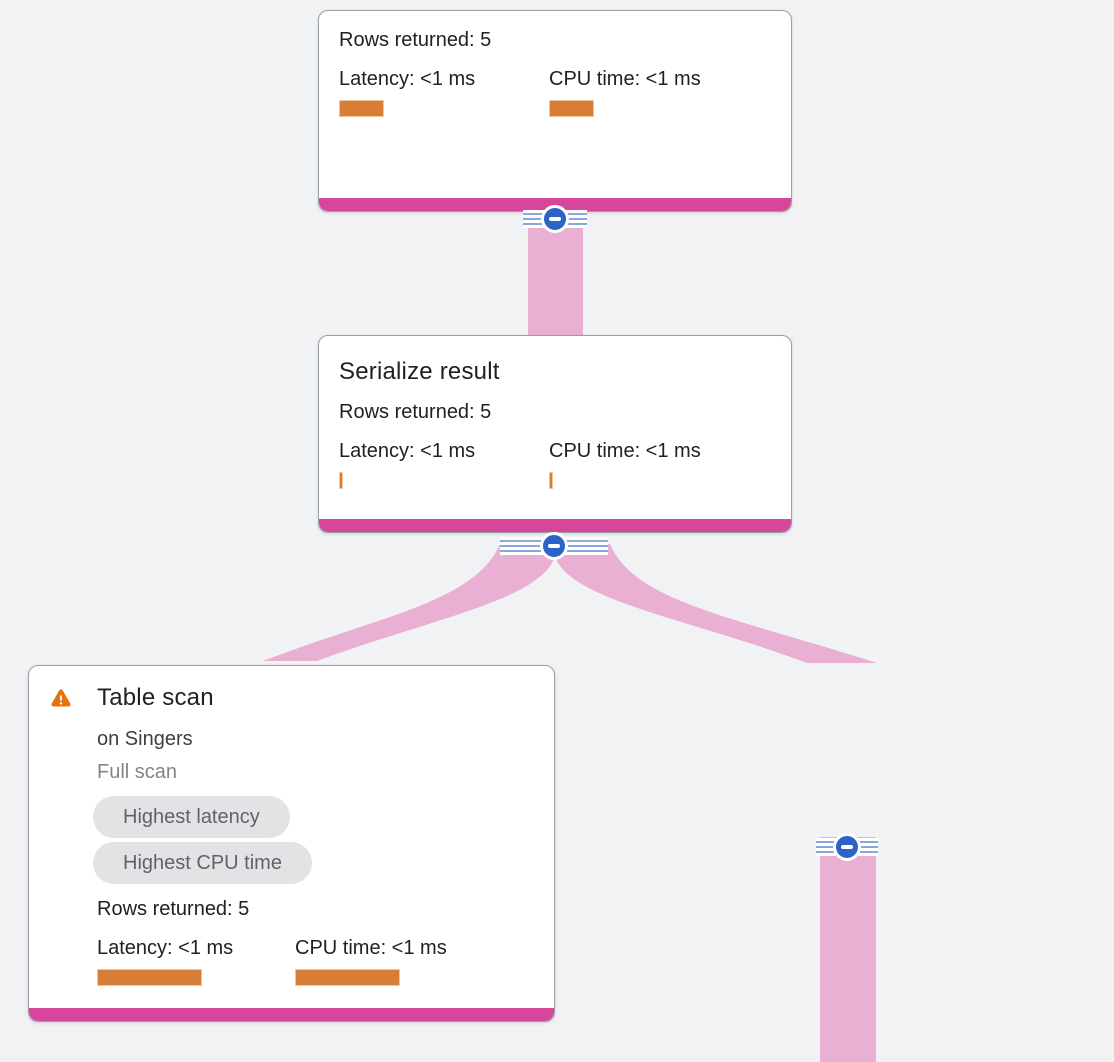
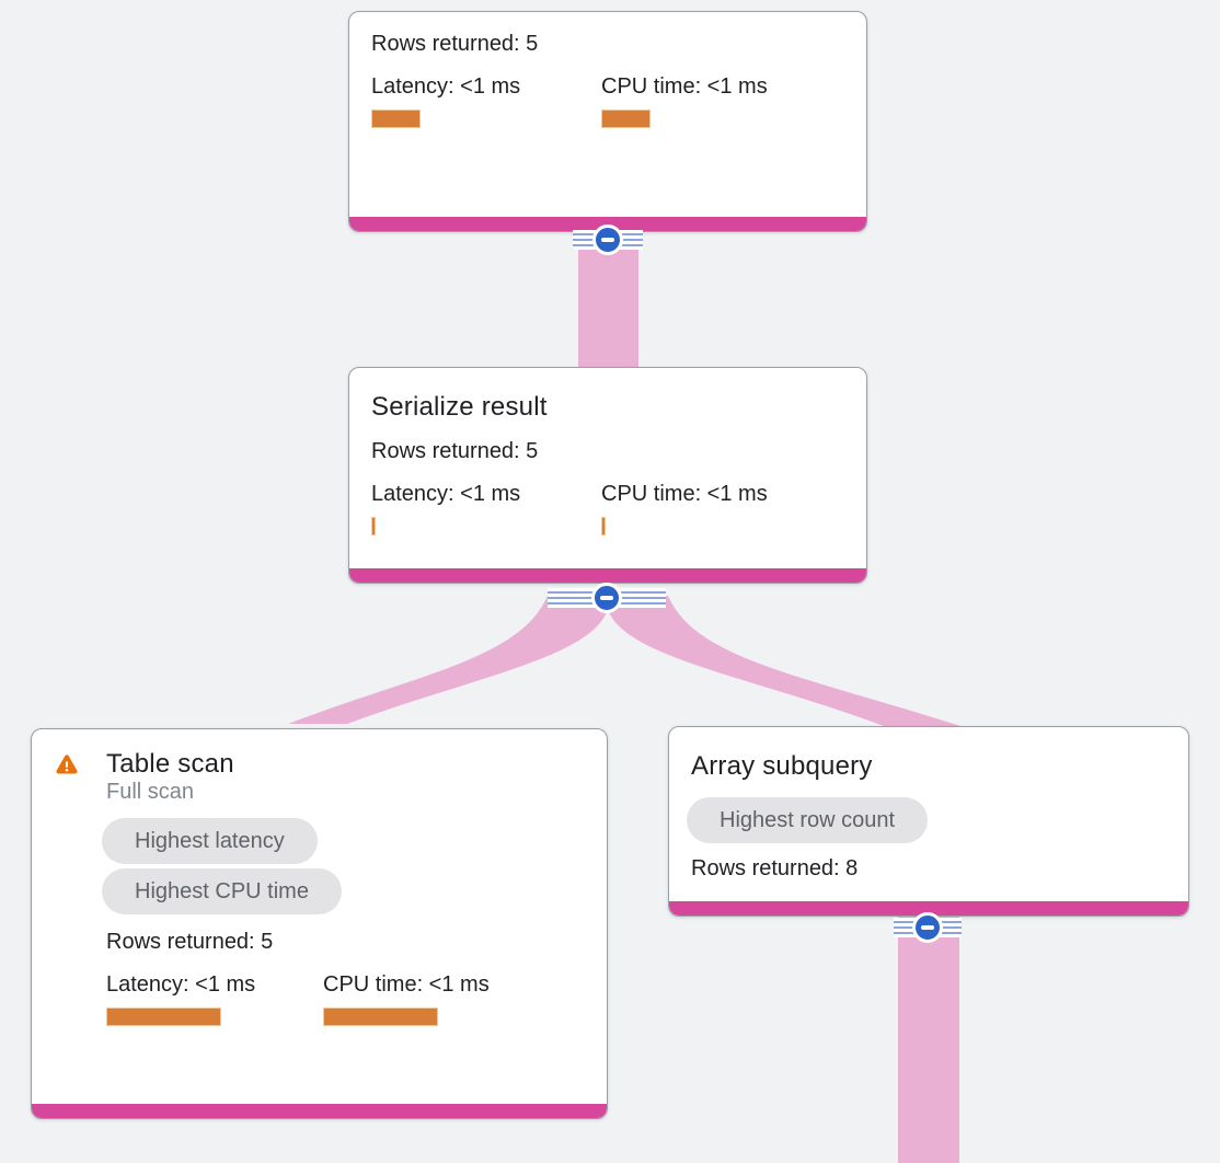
  Rows returned: 5
  Latency: <1 ms
  CPU time: <1 ms
  Serialize result
  Rows returned: 5
  Latency: <1 ms
  CPU time: <1 ms
  Table scan
- on Singers
  Full scan
  Highest latency
  Highest CPU time
  Rows returned: 5
  Latency: <1 ms
  CPU time: <1 ms
+ Array subquery
+ Highest row count
+ Rows returned: 8
